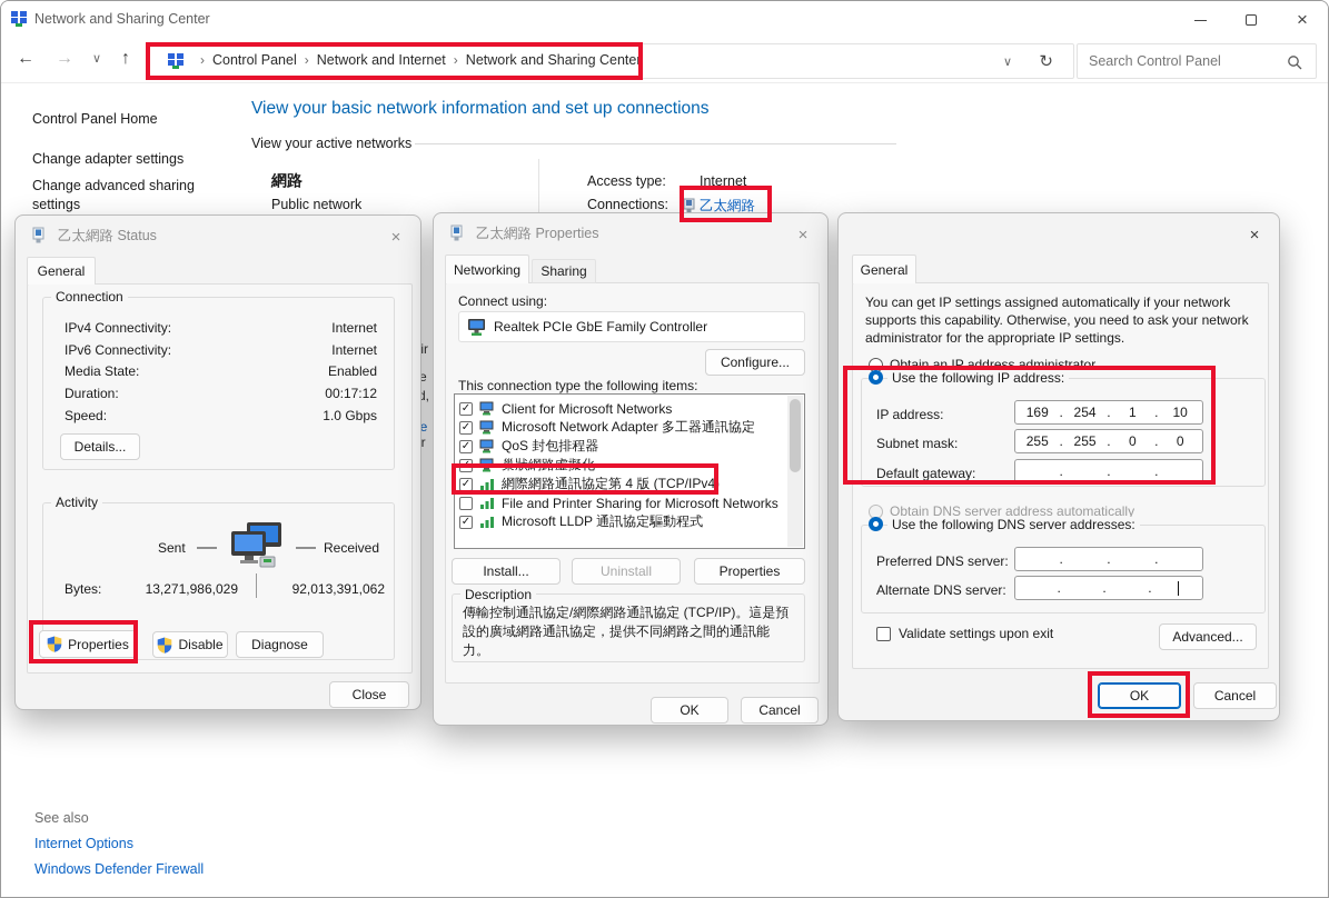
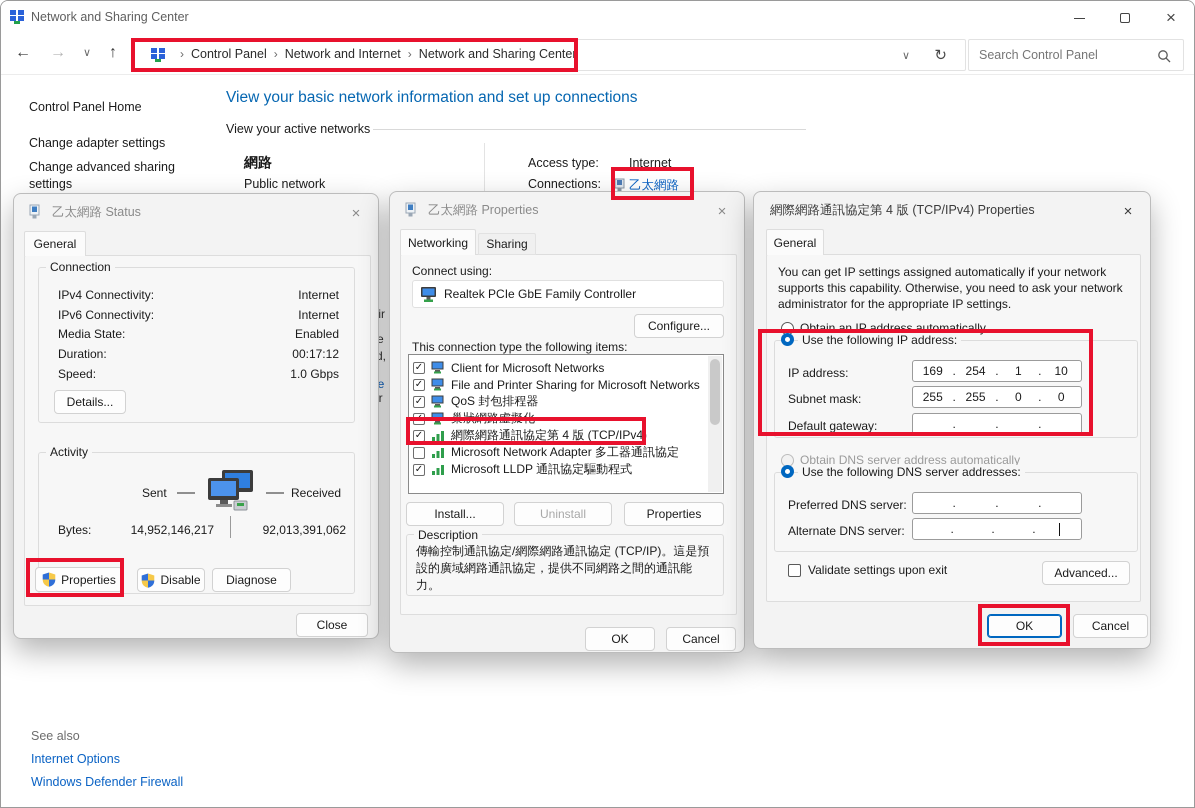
  Network and Sharing Center
  ×
  ←
  →
  ∨
  ↑
  ›
  Control Panel
  ›
  Network and Internet
  ›
  Network and Sharing Center
  ∨
  ↻
  Search Control Panel
  Control Panel Home
  Change adapter settings
  Change advanced sharing settings
  View your basic network information and set up connections
  View your active networks
  網路
  Public network
  Access type:
  Internet
  Connections:
  乙太網路
  e
  d,
  See also
  Internet Options
  Windows Defender Firewall
  乙太網路 Status
  ×
  General
  Connection
  IPv4 Connectivity:
  Internet
  IPv6 Connectivity:
  Internet
  Media State:
  Enabled
  Duration:
  00:17:12
  Speed:
  1.0 Gbps
  Details...
  Activity
  Sent
  Received
  Bytes:
- 13,271,986,029
+ 14,952,146,217
  92,013,391,062
  Properties
  Disable
  Diagnose
  Close
  乙太網路 Properties
  ×
  Networking
  Sharing
  Connect using:
  Realtek PCIe GbE Family Controller
  Configure...
  This connection type the following items:
  ✓
  Client for Microsoft Networks
  ✓
- Microsoft Network Adapter 多工器通訊協定
+ File and Printer Sharing for Microsoft Networks
  ✓
  QoS 封包排程器
  ✓
  巢狀網路虛擬化
  ✓
  網際網路通訊協定第 4 版 (TCP/IPv4)
- File and Printer Sharing for Microsoft Networks
+ Microsoft Network Adapter 多工器通訊協定
  ✓
  Microsoft LLDP 通訊協定驅動程式
  Install...
  Uninstall
  Properties
  Description
  傳輸控制通訊協定/網際網路通訊協定 (TCP/IP)。這是預設的廣域網路通訊協定，提供不同網路之間的通訊能力。
  OK
  Cancel
+ 網際網路通訊協定第 4 版 (TCP/IPv4) Properties
  ×
  General
  You can get IP settings assigned automatically if your network supports this capability. Otherwise, you need to ask your network administrator for the appropriate IP settings.
- Obtain an IP address administrator
+ Obtain an IP address automatically
  Use the following IP address:
  IP address:
  169
  .
  254
  .
  1
  .
  10
  Subnet mask:
  255
  .
  255
  .
  0
  .
  0
  Default gateway:
  .
  .
  .
  Obtain DNS server address automatically
  Use the following DNS server addresses:
  Preferred DNS server:
  .
  .
  .
  Alternate DNS server:
  .
  .
  .
  Validate settings upon exit
  Advanced...
  OK
  Cancel
